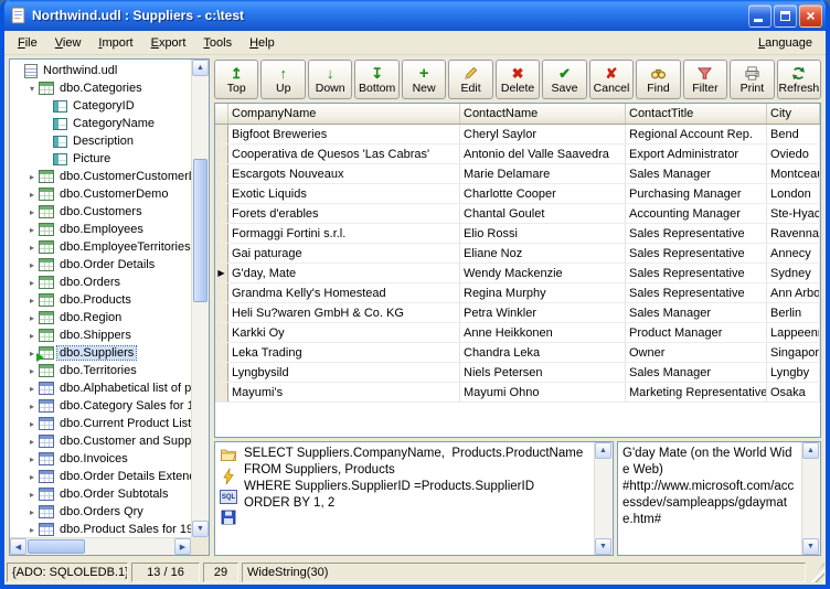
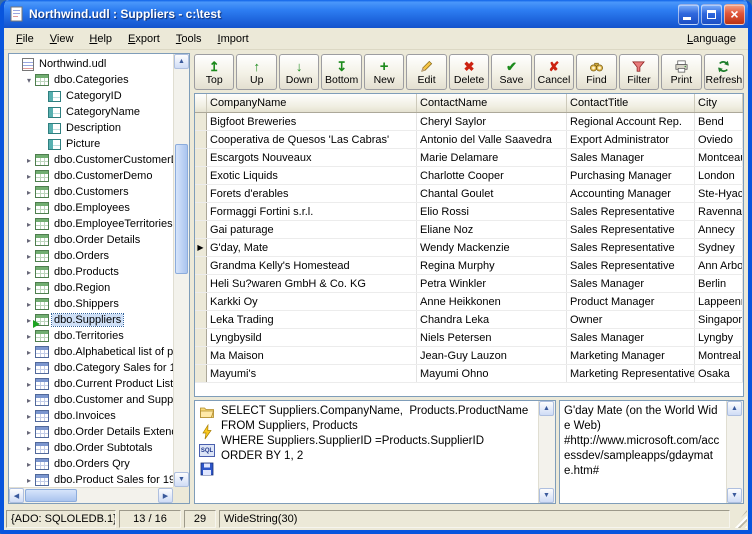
  Northwind.udl : Suppliers - c:\test
  ×
  File
  View
- Import
+ Help
  Export
  Tools
- Help
+ Import
  Language
  Northwind.udl
  ▾
  dbo.Categories
  CategoryID
  CategoryName
  Description
  Picture
  ▸
  dbo.CustomerCustomer
  ▸
  dbo.CustomerDemo
  ▸
  dbo.Customers
  ▸
  dbo.Employees
  ▸
  dbo.EmployeeTerritories
  ▸
  dbo.Order Details
  ▸
  dbo.Orders
  ▸
  dbo.Products
  ▸
  dbo.Region
  ▸
  dbo.Shippers
  ▸
  dbo.Suppliers
  ▸
  dbo.Territories
  ▸
  dbo.Alphabetical list of p
  ▸
  dbo.Category Sales for
  ▸
  dbo.Current Product List
  ▸
  ▸
  dbo.Invoices
  ▸
  dbo.Order Details Exten
  ▸
  dbo.Order Subtotals
  ▸
  dbo.Orders Qry
  ▸
  dbo.Product Sales for 1
  ↥
  Top
  ↑
  Up
  ↓
  Down
  ↧
  Bottom
  +
  New
  Edit
  ✖
  Delete
  ✔
  Save
  ✘
  Cancel
  Find
  Filter
  Print
  Refresh
  CompanyName
  ContactName
  ContactTitle
  City
  Bigfoot Breweries
  Cheryl Saylor
  Regional Account Rep.
  Bend
  Cooperativa de Quesos 'Las Cabras'
  Antonio del Valle Saavedra
  Export Administrator
  Oviedo
  Escargots Nouveaux
  Marie Delamare
  Sales Manager
  Montcea
  Exotic Liquids
  Charlotte Cooper
  Purchasing Manager
  London
  Forets d'erables
  Chantal Goulet
  Accounting Manager
  Formaggi Fortini s.r.l.
  Elio Rossi
  Sales Representative
  Ravenna
  Gai paturage
  Eliane Noz
  Sales Representative
  Annecy
  ▶
  G'day, Mate
  Wendy Mackenzie
  Sales Representative
  Sydney
  Grandma Kelly's Homestead
  Regina Murphy
  Sales Representative
  Ann Arbo
  Heli Su?waren GmbH & Co. KG
  Petra Winkler
  Sales Manager
  Berlin
  Karkki Oy
  Anne Heikkonen
  Product Manager
  Leka Trading
  Chandra Leka
  Owner
  Singapor
  Lyngbysild
  Niels Petersen
  Sales Manager
  Lyngby
+ Ma Maison
+ Jean-Guy Lauzon
+ Marketing Manager
+ Montreal
  Mayumi's
  Mayumi Ohno
  Marketing Representative
  Osaka
  SELECT Suppliers.CompanyName, Products.ProductName
  FROM Suppliers, Products
  WHERE Suppliers.SupplierID =Products.SupplierID
  ORDER BY 1, 2
  G'day Mate (on the World Wide Web)
  #http://www.microsoft.com/accessdev/sampleapps/gdaymate.htm#
  {ADO: SQLOLEDB.1}
  13 / 16
  29
  WideString(30)
